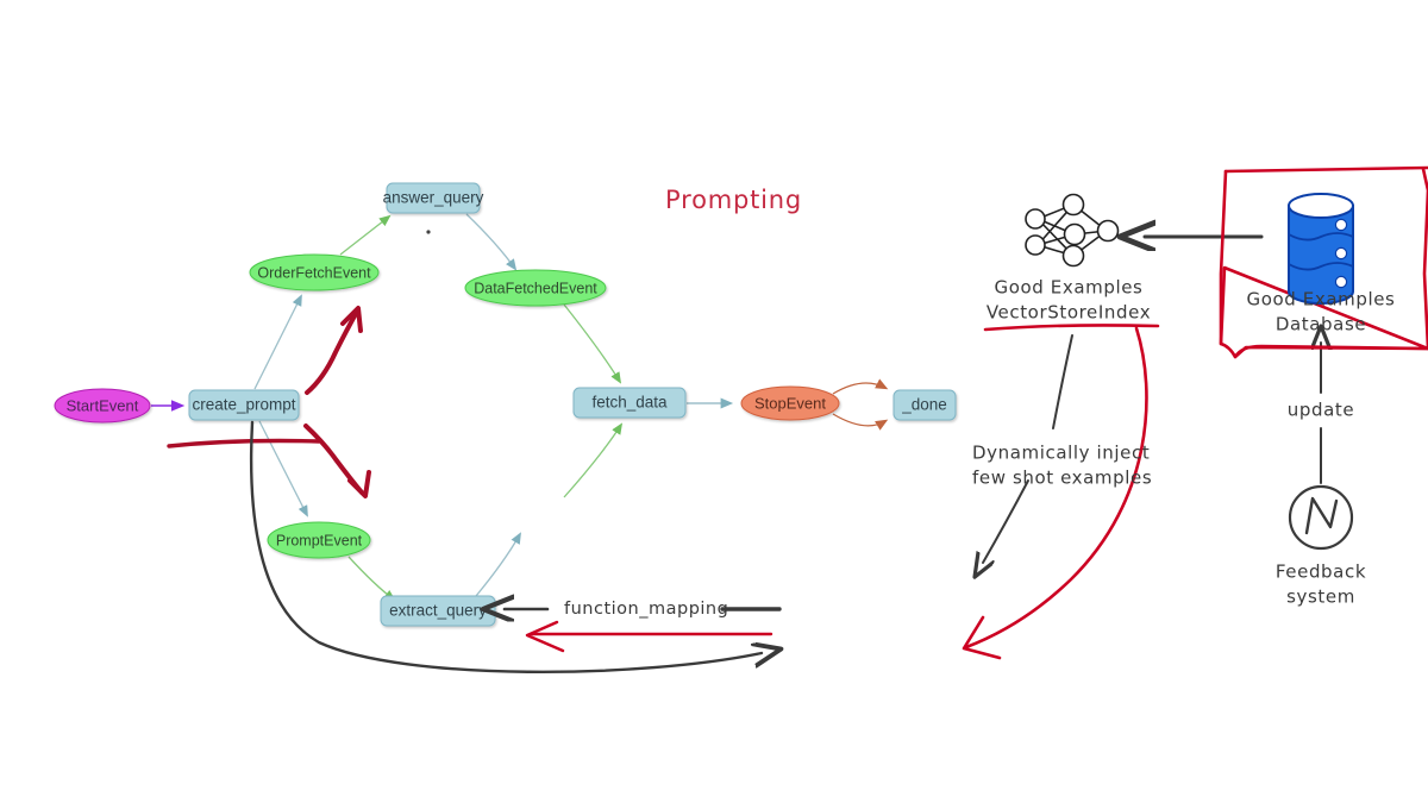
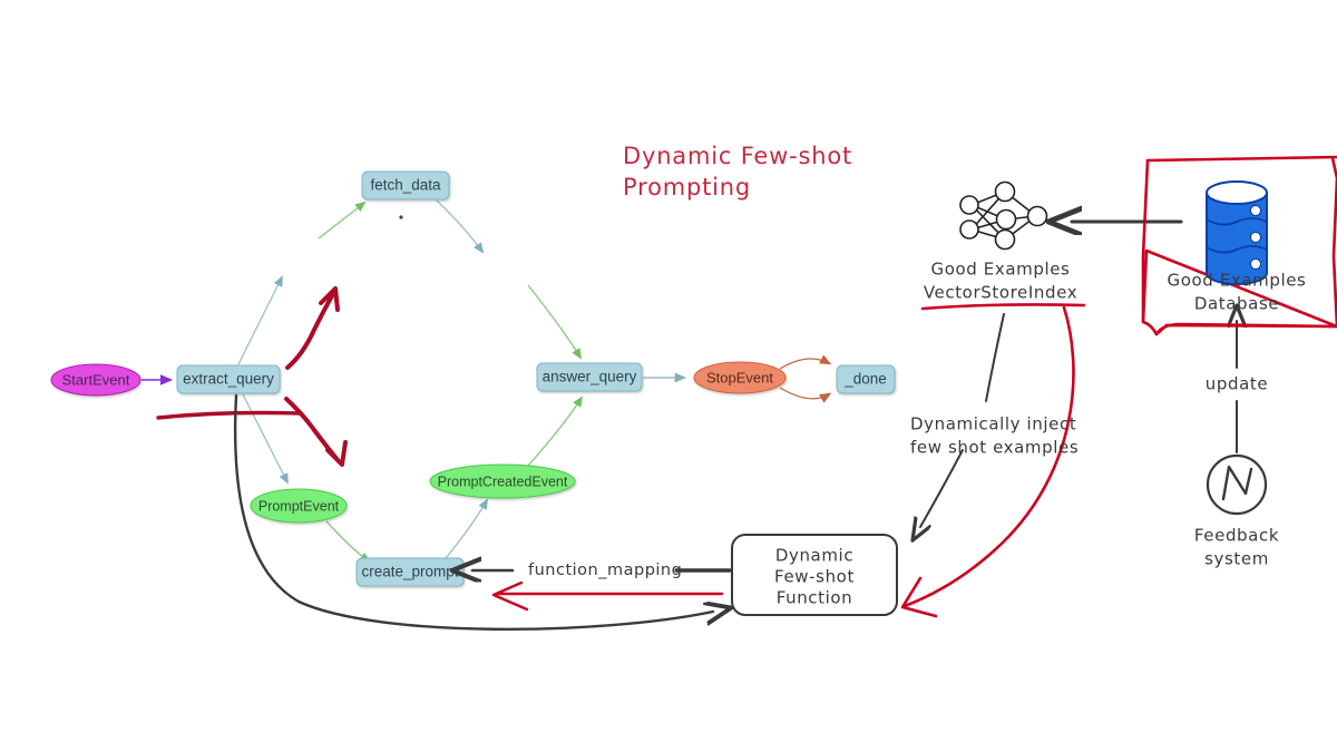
  StartEvent
- create_prompt
+ extract_query
- answer_query
+ fetch_data
- extract_query
+ create_prompt
- fetch_data
+ answer_query
  _done
  StopEvent
- OrderFetchEvent
- DataFetchedEvent
  PromptEvent
+ PromptCreatedEvent
+ Dynamic
+ Few-shot
+ Function
  function_mapping
  Good Examples
  VectorStoreIndex
  Good Examples
  Database
  update
  Feedback
  system
  Dynamically inject
  few shot examples
+ Dynamic Few-shot
  Prompting
